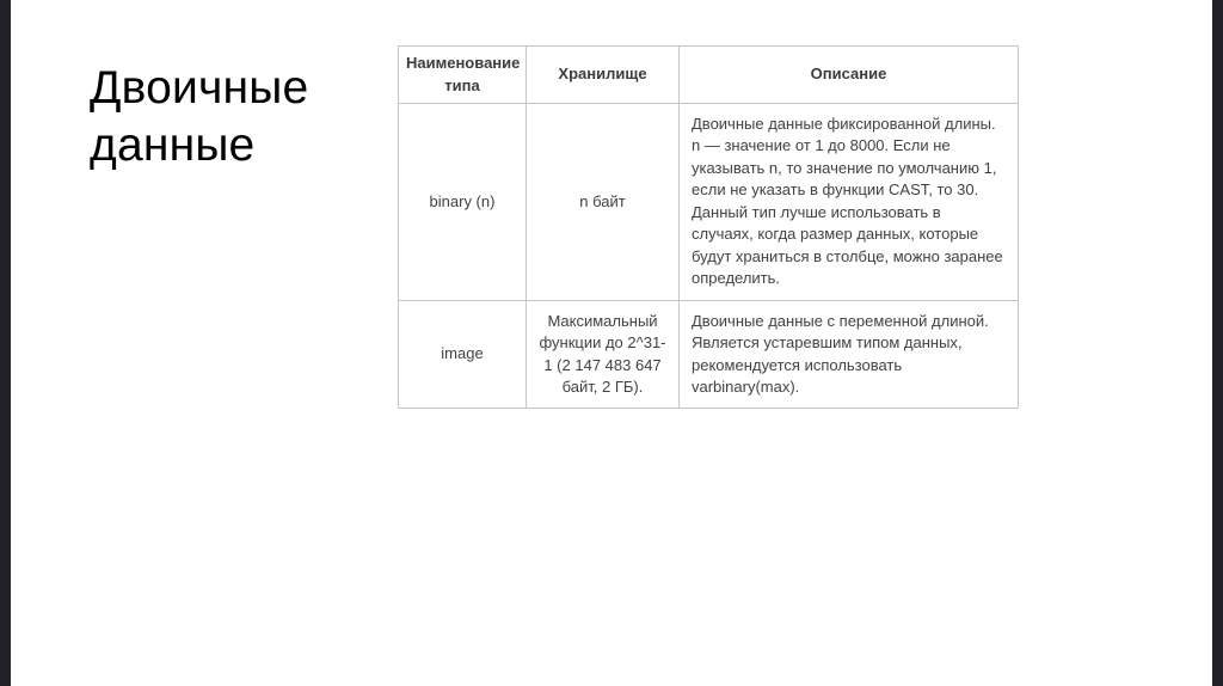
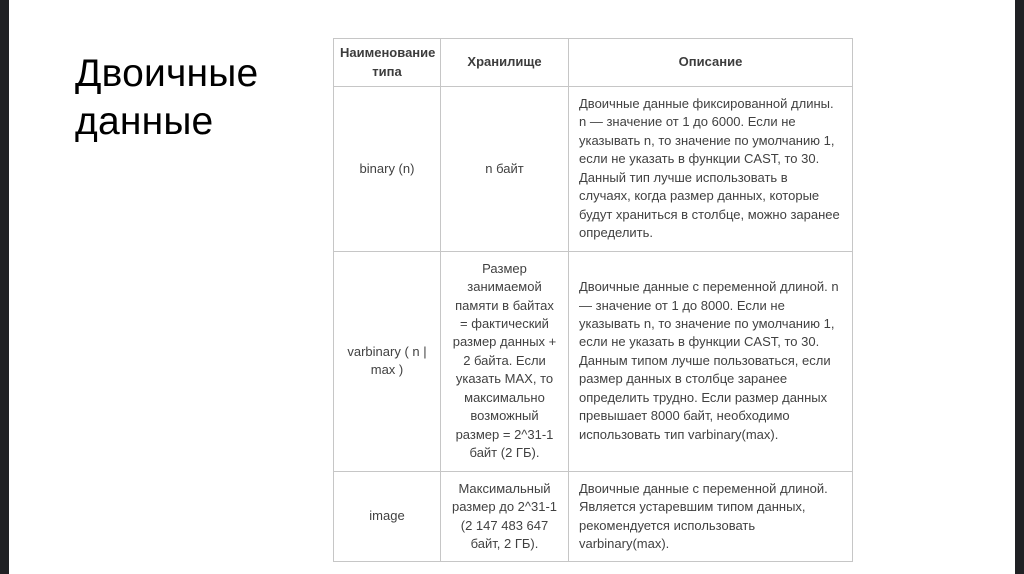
  Двоичные данные
  Наименование типа	Хранилище	Описание
- binary (n)	n байт	Двоичные данные фиксированной длины. n — значение от 1 до 8000. Если не указывать n, то значение по умолчанию 1, если не указать в функции CAST, то 30. Данный тип лучше использовать в случаях, когда размер данных, которые будут храниться в столбце, можно заранее определить.
+ binary (n)	n байт	Двоичные данные фиксированной длины. n — значение от 1 до 6000. Если не указывать n, то значение по умолчанию 1, если не указать в функции CAST, то 30. Данный тип лучше использовать в случаях, когда размер данных, которые будут храниться в столбце, можно заранее определить.
+ varbinary ( n | max )	Размер занимаемой памяти в байтах = фактический размер данных + 2 байта. Если указать MAX, то максимально возможный размер = 2^31-1 байт (2 ГБ).	Двоичные данные с переменной длиной. n — значение от 1 до 8000. Если не указывать n, то значение по умолчанию 1, если не указать в функции CAST, то 30. Данным типом лучше пользоваться, если размер данных в столбце заранее определить трудно. Если размер данных превышает 8000 байт, необходимо использовать тип varbinary(max).
- image	Максимальный функции до 2^31-1 (2 147 483 647 байт, 2 ГБ).	Двоичные данные с переменной длиной. Является устаревшим типом данных, рекомендуется использовать varbinary(max).
+ image	Максимальный размер до 2^31-1 (2 147 483 647 байт, 2 ГБ).	Двоичные данные с переменной длиной. Является устаревшим типом данных, рекомендуется использовать varbinary(max).
